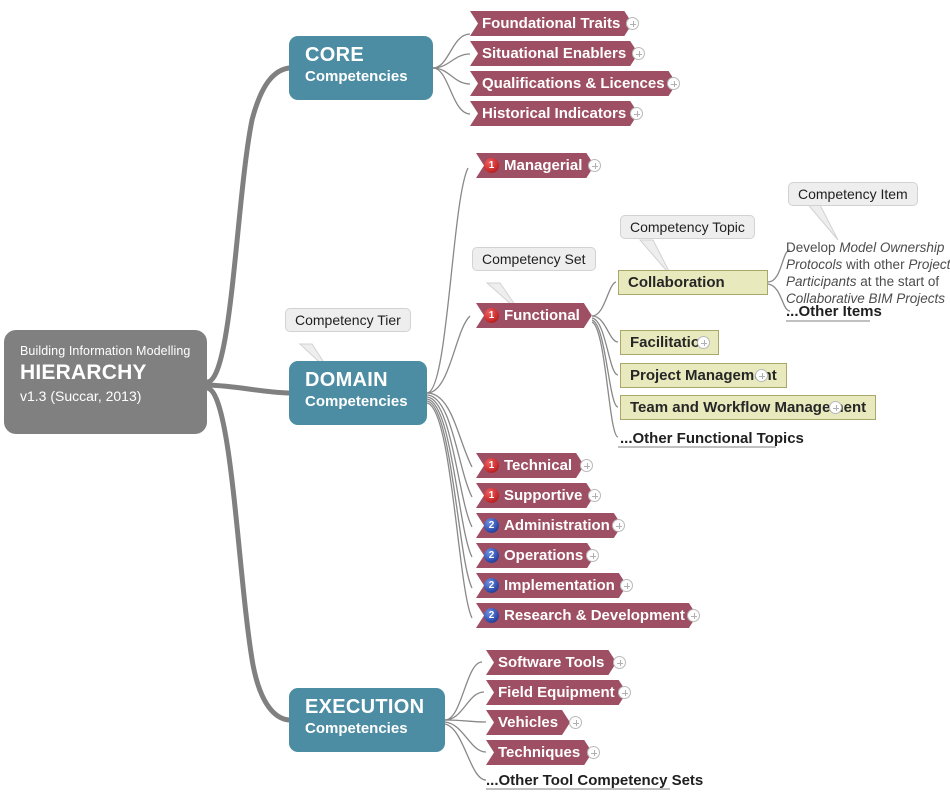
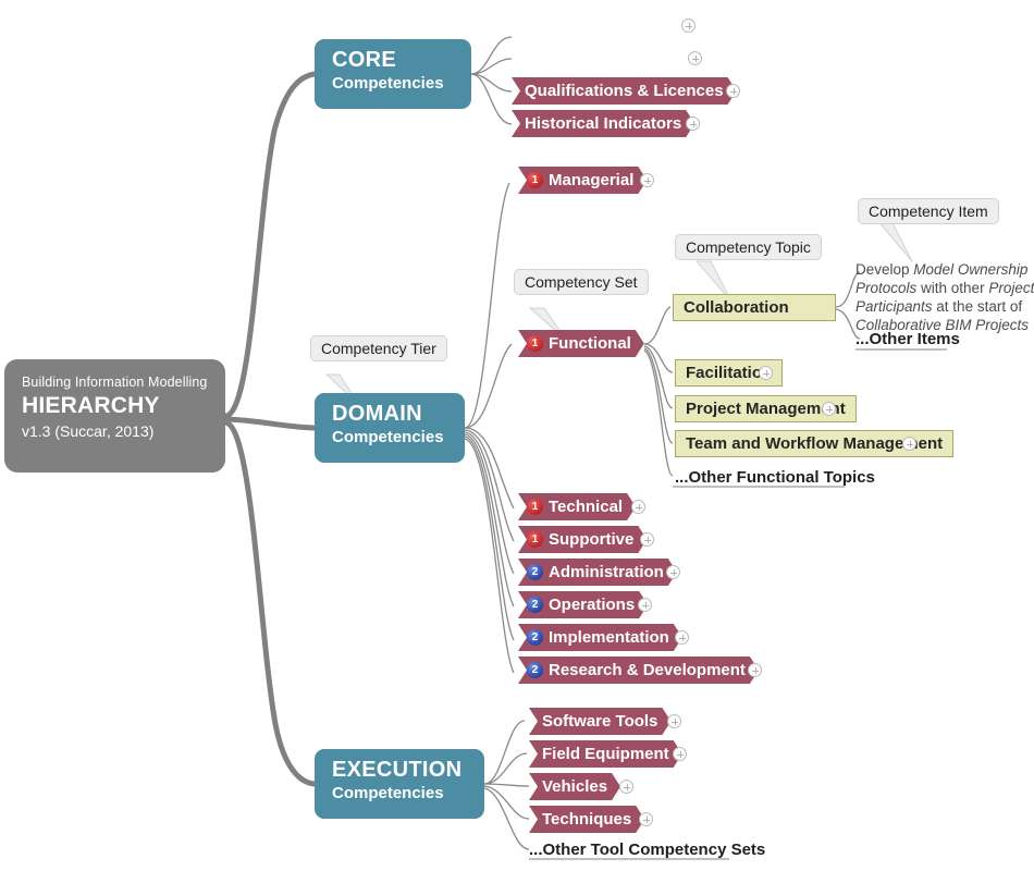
  Building Information Modelling
  HIERARCHY
  v1.3 (Succar, 2013)
  CORE
  Competencies
  DOMAIN
  Competencies
  EXECUTION
  Competencies
- Foundational Traits
- Situational Enablers
  Qualifications & Licences
  Historical Indicators
  1
  Managerial
  1
  Functional
  1
  Technical
  1
  Supportive
  2
  Administration
  2
  Operations
  2
  Implementation
  2
  Research & Development
  Collaboration
  Facilitatio
  Project Managemt
  Team and Workflow Manageent
  ...Other Functional Topics
  Develop Model Ownership Protocols with other Project Participants at the start of Collaborative BIM Projects
  ...Other Items
  Software Tools
  Field Equipment
  Vehicles
  Techniques
  ...Other Tool Competency Sets
  Competency Tier
  Competency Set
  Competency Topic
  Competency Item
